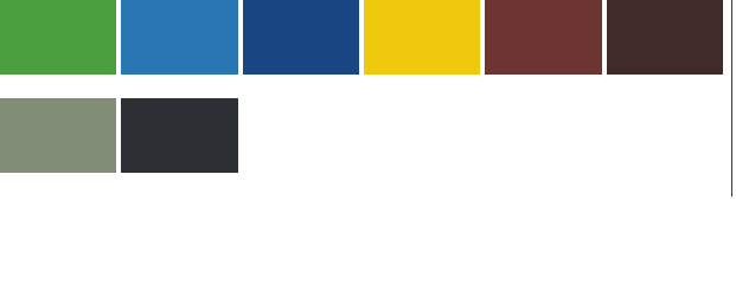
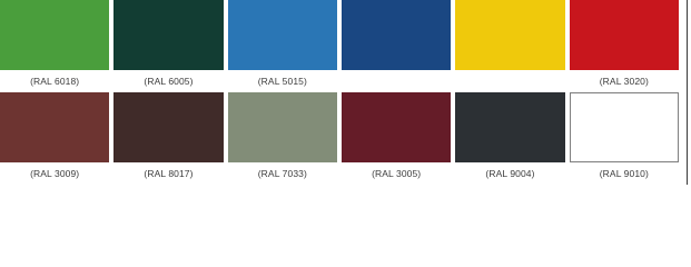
+ (RAL 6018)
+ (RAL 6005)
+ (RAL 5015)
+ (RAL 3020)
+ (RAL 3009)
+ (RAL 8017)
+ (RAL 7033)
+ (RAL 3005)
+ (RAL 9004)
+ (RAL 9010)
